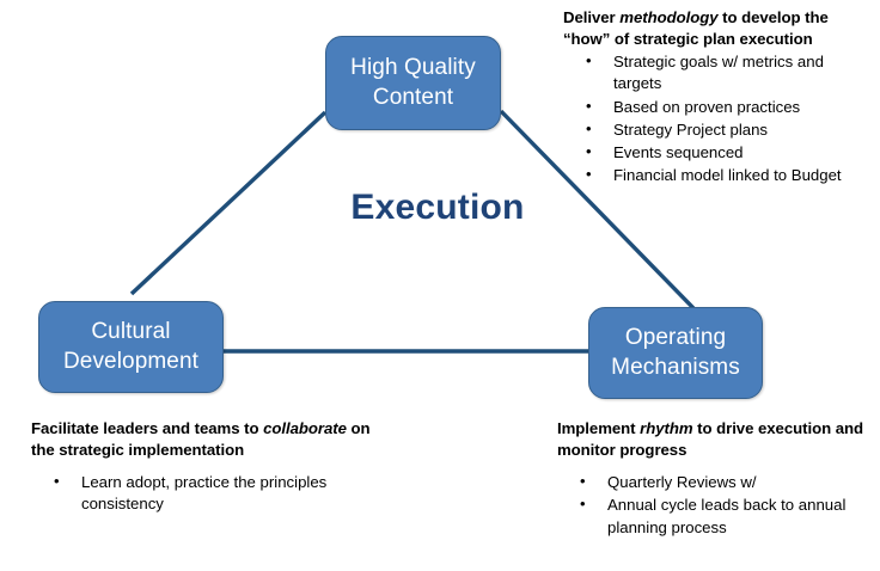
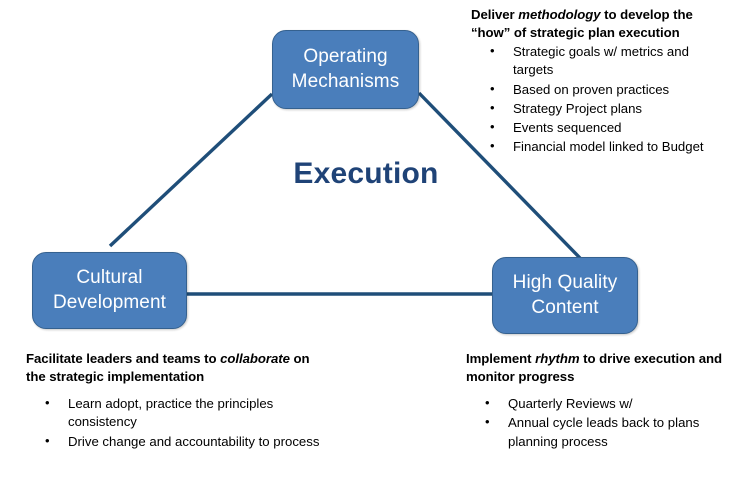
- High Quality Content
+ Operating Mechanisms
  Cultural Development
- Operating Mechanisms
+ High Quality Content
  Execution
  Deliver methodology to develop the “how” of strategic plan execution
  Strategic goals w/ metrics and targets
  Based on proven practices
  Strategy Project plans
  Events sequenced
  Financial model linked to Budget
  Facilitate leaders and teams to collaborate on the strategic implementation
  Learn adopt, practice the principles consistency
+ Drive change and accountability to process
  Implement rhythm to drive execution and monitor progress
  Quarterly Reviews w/
- Annual cycle leads back to annual planning process
+ Annual cycle leads back to plans planning process
